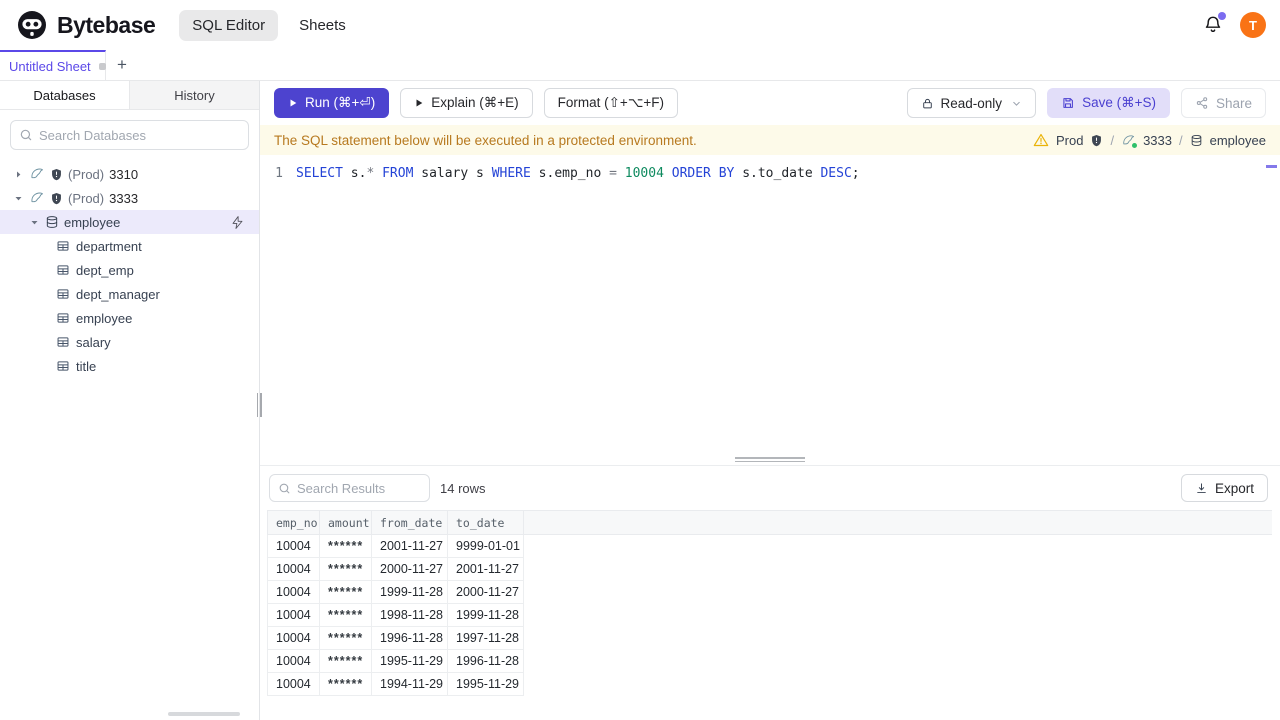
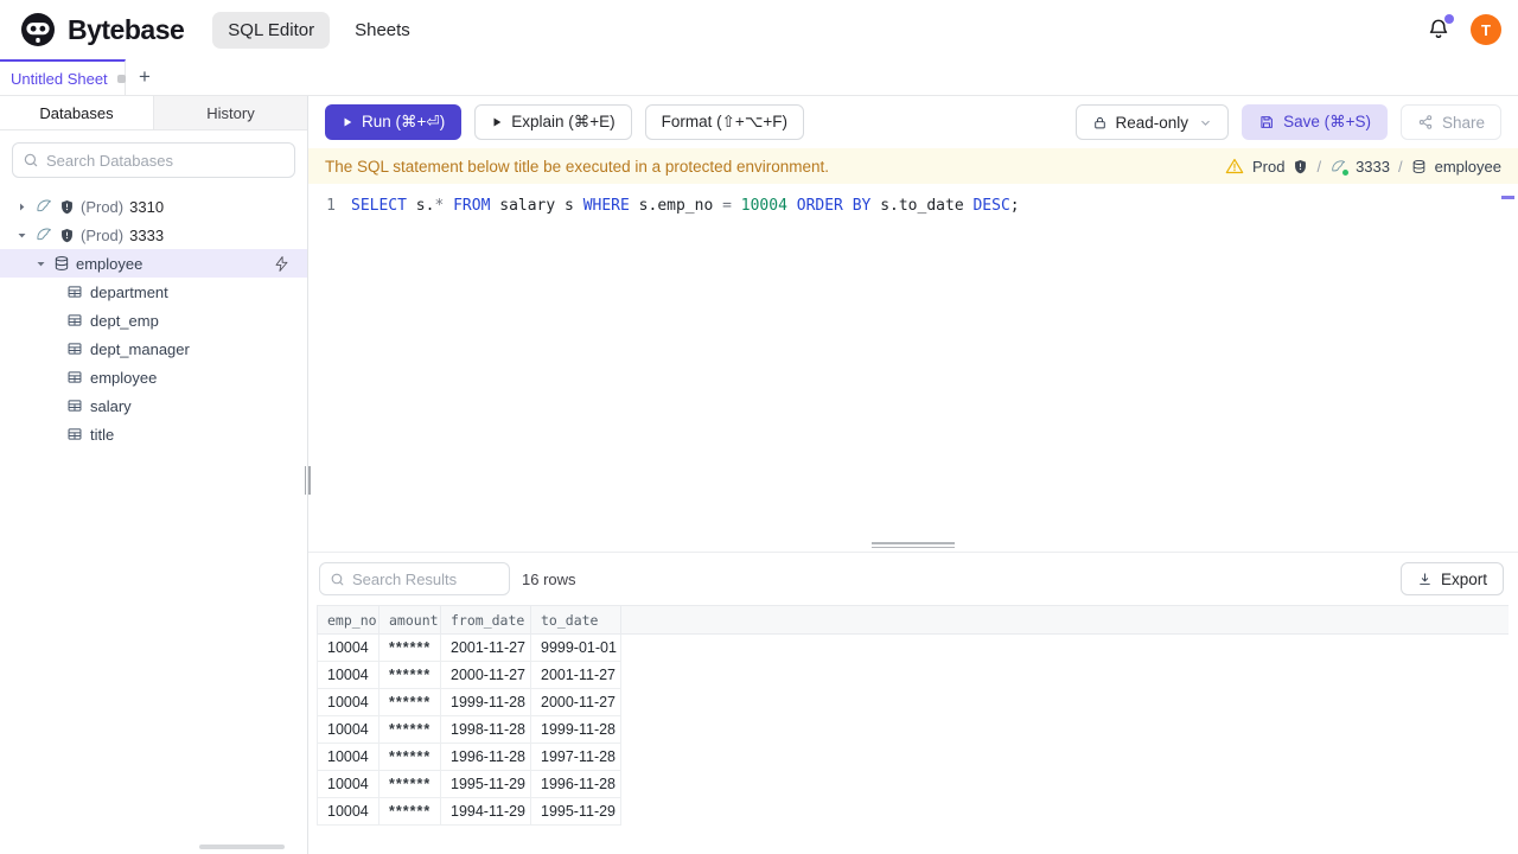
  Bytebase
  SQL Editor
  Sheets
  T
  Untitled Sheet
  +
  Databases
  History
  Search Databases
  (Prod)
  3310
  (Prod)
  3333
  employee
  department
  dept_emp
  dept_manager
  employee
  salary
  title
  Run (⌘+⏎)
  Explain (⌘+E)
  Format (⇧+⌥+F)
  Read-only
  Save (⌘+S)
  Share
- The SQL statement below will be executed in a protected environment.
+ The SQL statement below title be executed in a protected environment.
  Prod
  /
  3333
  /
  employee
  1
  SELECT s.* FROM salary s WHERE s.emp_no = 10004 ORDER BY s.to_date DESC;
  Search Results
- 14 rows
+ 16 rows
  Export
  emp_no	amount	from_date	to_date
  10004	******	2001-11-27	9999-01-01
  10004	******	2000-11-27	2001-11-27
  10004	******	1999-11-28	2000-11-27
  10004	******	1998-11-28	1999-11-28
  10004	******	1996-11-28	1997-11-28
  10004	******	1995-11-29	1996-11-28
  10004	******	1994-11-29	1995-11-29
